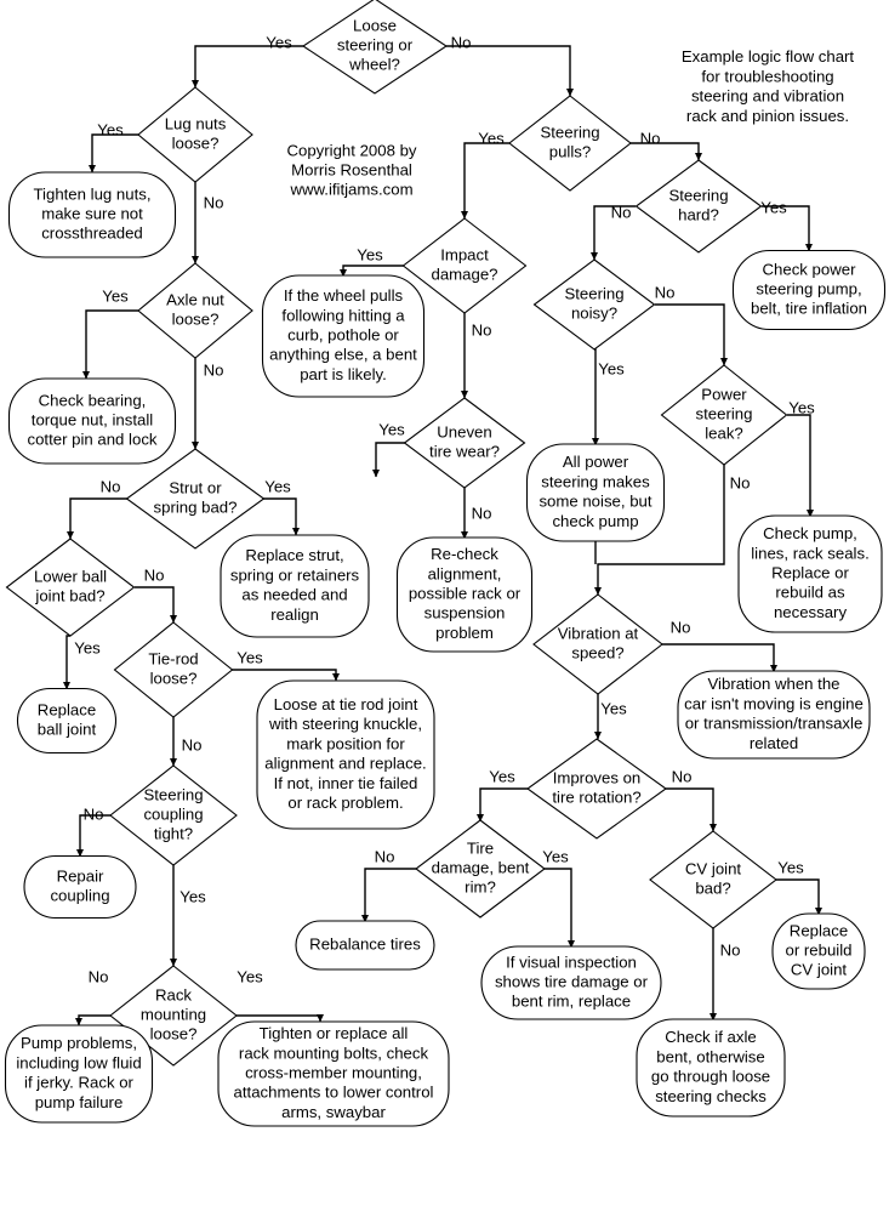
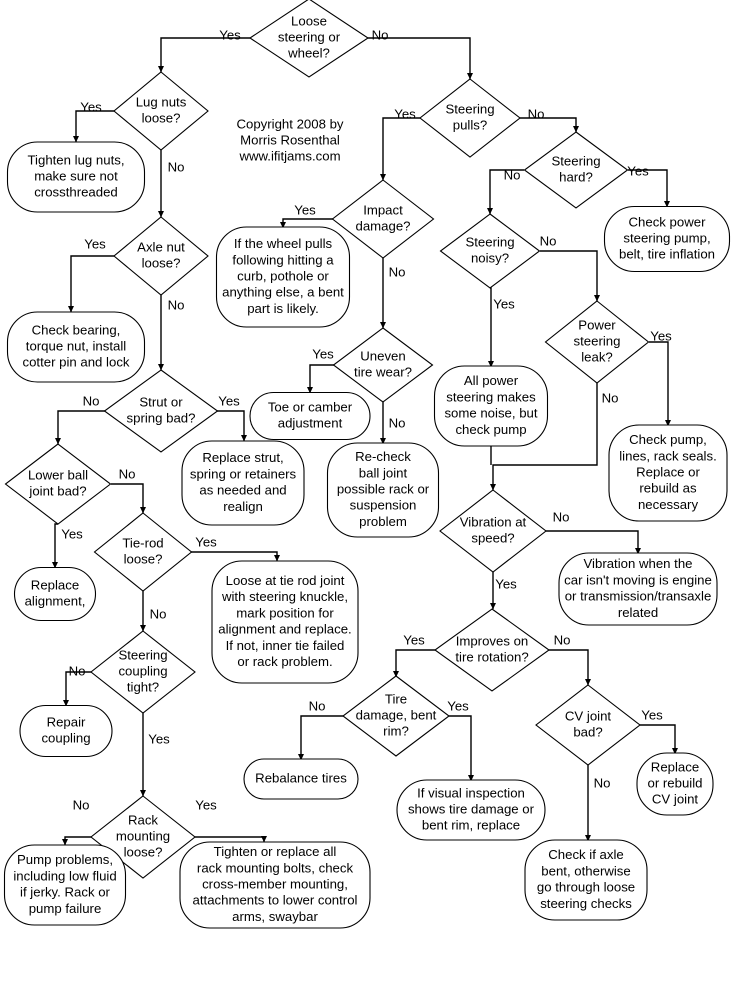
  Yes
  No
  Yes
  No
  Yes
  No
  No
  Yes
  Yes
  No
  Yes
  No
  No
  Yes
  No
  Yes
  Yes
  No
  Yes
  No
  Yes
  No
  No
  Yes
  Yes
  No
  Yes
  No
  No
  Yes
  Yes
  No
  No
  Yes
  Yes
  No
  Loose
  steering or
  wheel?
  Lug nuts
  loose?
  Tighten lug nuts,
  make sure not
  crossthreaded
  Axle nut
  loose?
  Check bearing,
  torque nut, install
  cotter pin and lock
  Strut or
  spring bad?
  Replace strut,
  spring or retainers
  as needed and
  realign
  Lower ball
  joint bad?
  Replace
- ball joint
+ alignment,
  Tie-rod
  loose?
  Loose at tie rod joint
  with steering knuckle,
  mark position for
  alignment and replace.
  If not, inner tie failed
  or rack problem.
  Steering
  coupling
  tight?
  Repair
  coupling
  Rack
  mounting
  loose?
  Pump problems,
  including low fluid
  if jerky. Rack or
  pump failure
  Tighten or replace all
  rack mounting bolts, check
  cross-member mounting,
  attachments to lower control
  arms, swaybar
  Steering
  pulls?
  Impact
  damage?
  If the wheel pulls
  following hitting a
  curb, pothole or
  anything else, a bent
  part is likely.
  Uneven
  tire wear?
+ Toe or camber
+ adjustment
  Re-check
- alignment,
+ ball joint
  possible rack or
  suspension
  problem
  Steering
  hard?
  Check power
  steering pump,
  belt, tire inflation
  Steering
  noisy?
  All power
  steering makes
  some noise, but
  check pump
  Power
  steering
  leak?
  Check pump,
  lines, rack seals.
  Replace or
  rebuild as
  necessary
  Vibration at
  speed?
  Vibration when the
  car isn't moving is engine
  or transmission/transaxle
  related
  Improves on
  tire rotation?
  Tire
  damage, bent
  rim?
  Rebalance tires
  If visual inspection
  shows tire damage or
  bent rim, replace
  CV joint
  bad?
  Replace
  or rebuild
  CV joint
  Check if axle
  bent, otherwise
  go through loose
  steering checks
- Example logic flow chart
- for troubleshooting
- steering and vibration
- rack and pinion issues.
  Copyright 2008 by
  Morris Rosenthal
  www.ifitjams.com
